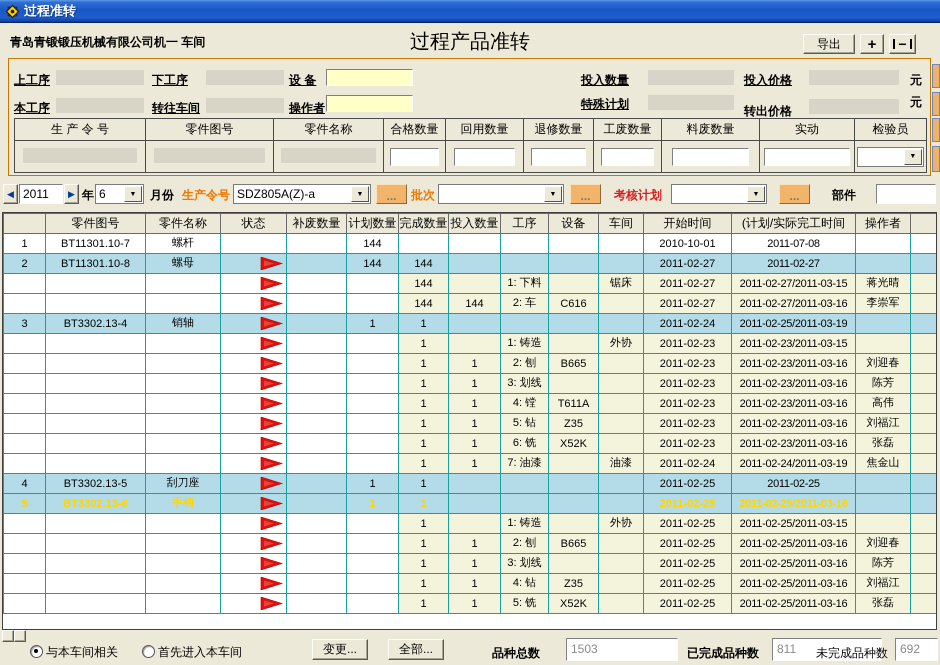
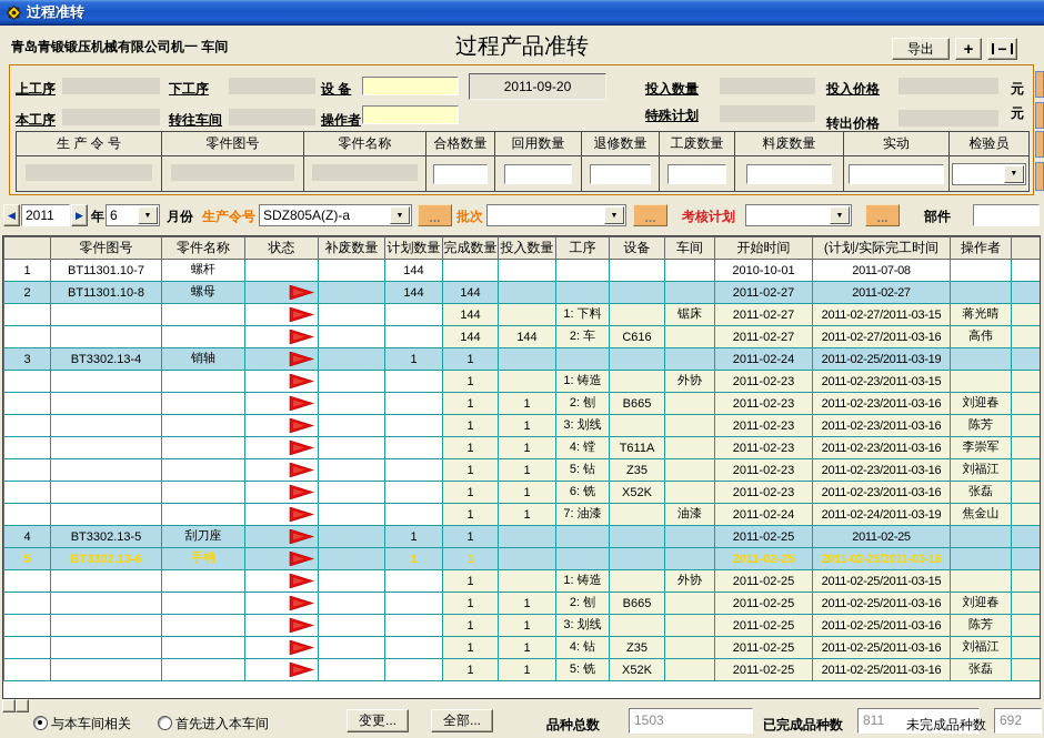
  过程准转
  青岛青锻锻压机械有限公司机一 车间
  过程产品准转
  导出
  +
  −
  上工序
  下工序
  设 备
+ 2011-09-20
  本工序
  转往车间
  操作者
  投入数量
  投入价格
  元
  特殊计划
  转出价格
  元
  生 产 令 号	零件图号	零件名称	合格数量	回用数量	退修数量	工废数量	料废数量	实动	检验员
  ◀
  2011
  ▶
  年
  6
  月份
  生产令号
  SDZ805A(Z)-a
  ...
  批次
  ...
  考核计划
  ...
  部件
  	零件图号	零件名称	状态	补废数量	计划数量	完成数量	投入数量	工序	设备	车间	开始时间	(计划/实际完工时间	操作者
  1	BT11301.10-7	螺杆			144						2010-10-01	2011-07-08
  2	BT11301.10-8	螺母			144	144					2011-02-27	2011-02-27
  						144		1: 下料		锯床	2011-02-27	2011-02-27/2011-03-15	蒋光晴
- 						144	144	2: 车	C616		2011-02-27	2011-02-27/2011-03-16	李崇军
+ 						144	144	2: 车	C616		2011-02-27	2011-02-27/2011-03-16	高伟
  3	BT3302.13-4	销轴			1	1					2011-02-24	2011-02-25/2011-03-19
  						1		1: 铸造		外协	2011-02-23	2011-02-23/2011-03-15
  						1	1	2: 刨	B665		2011-02-23	2011-02-23/2011-03-16	刘迎春
  						1	1	3: 划线			2011-02-23	2011-02-23/2011-03-16	陈芳
- 						1	1	4: 镗	T611A		2011-02-23	2011-02-23/2011-03-16	高伟
+ 						1	1	4: 镗	T611A		2011-02-23	2011-02-23/2011-03-16	李崇军
  						1	1	5: 钻	Z35		2011-02-23	2011-02-23/2011-03-16	刘福江
  						1	1	6: 铣	X52K		2011-02-23	2011-02-23/2011-03-16	张磊
  						1	1	7: 油漆		油漆	2011-02-24	2011-02-24/2011-03-19	焦金山
  4	BT3302.13-5	刮刀座			1	1					2011-02-25	2011-02-25
  5	BT3302.13-6	手柄			1	1					2011-02-25	2011-02-25/2011-03-16
  						1		1: 铸造		外协	2011-02-25	2011-02-25/2011-03-15
  						1	1	2: 刨	B665		2011-02-25	2011-02-25/2011-03-16	刘迎春
  						1	1	3: 划线			2011-02-25	2011-02-25/2011-03-16	陈芳
  						1	1	4: 钻	Z35		2011-02-25	2011-02-25/2011-03-16	刘福江
  						1	1	5: 铣	X52K		2011-02-25	2011-02-25/2011-03-16	张磊
  与本车间相关
  首先进入本车间
  变更...
  全部...
  品种总数
  1503
  已完成品种数
  811
  未完成品种数
  692
